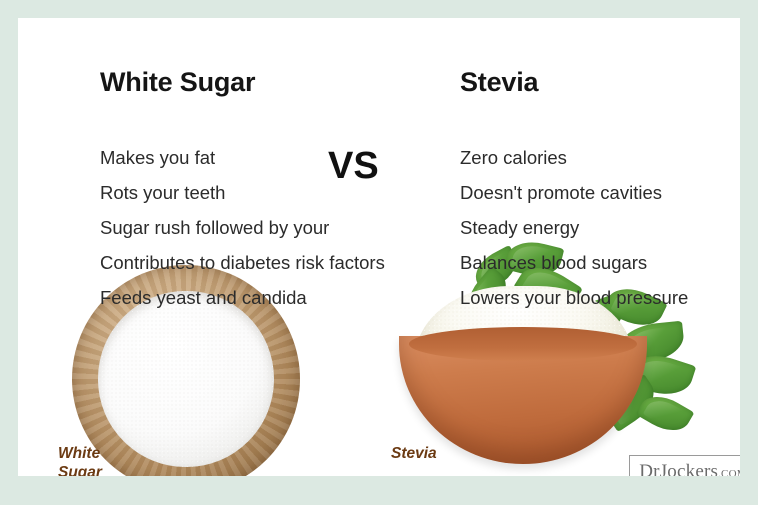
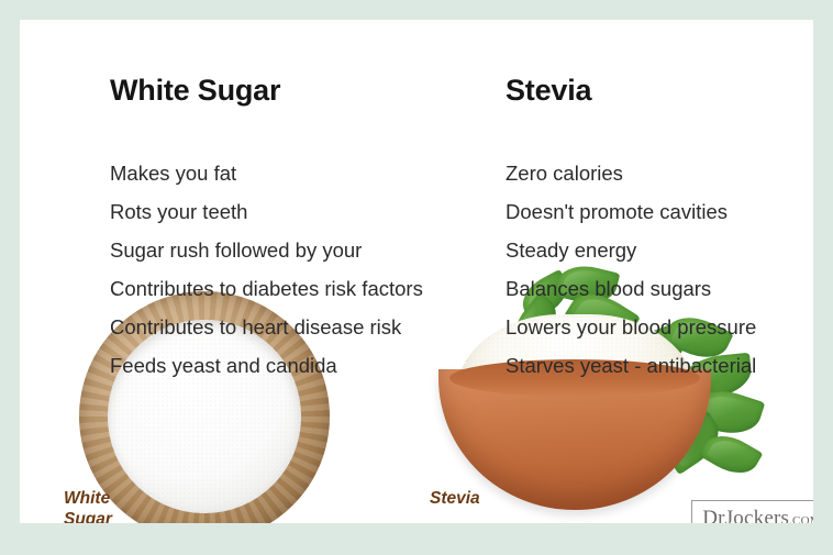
  White Sugar
  Stevia
- VS
  Makes you fat
  Rots your teeth
  Sugar rush followed by your
  Contributes to diabetes risk factors
+ Contributes to heart disease risk
  Feeds yeast and candida
  Zero calories
  Doesn't promote cavities
  Steady energy
  Balances blood sugars
  Lowers your blood pressure
+ Starves yeast - antibacterial
  White
  Sugar
  Stevia
  DrJockers.CO
